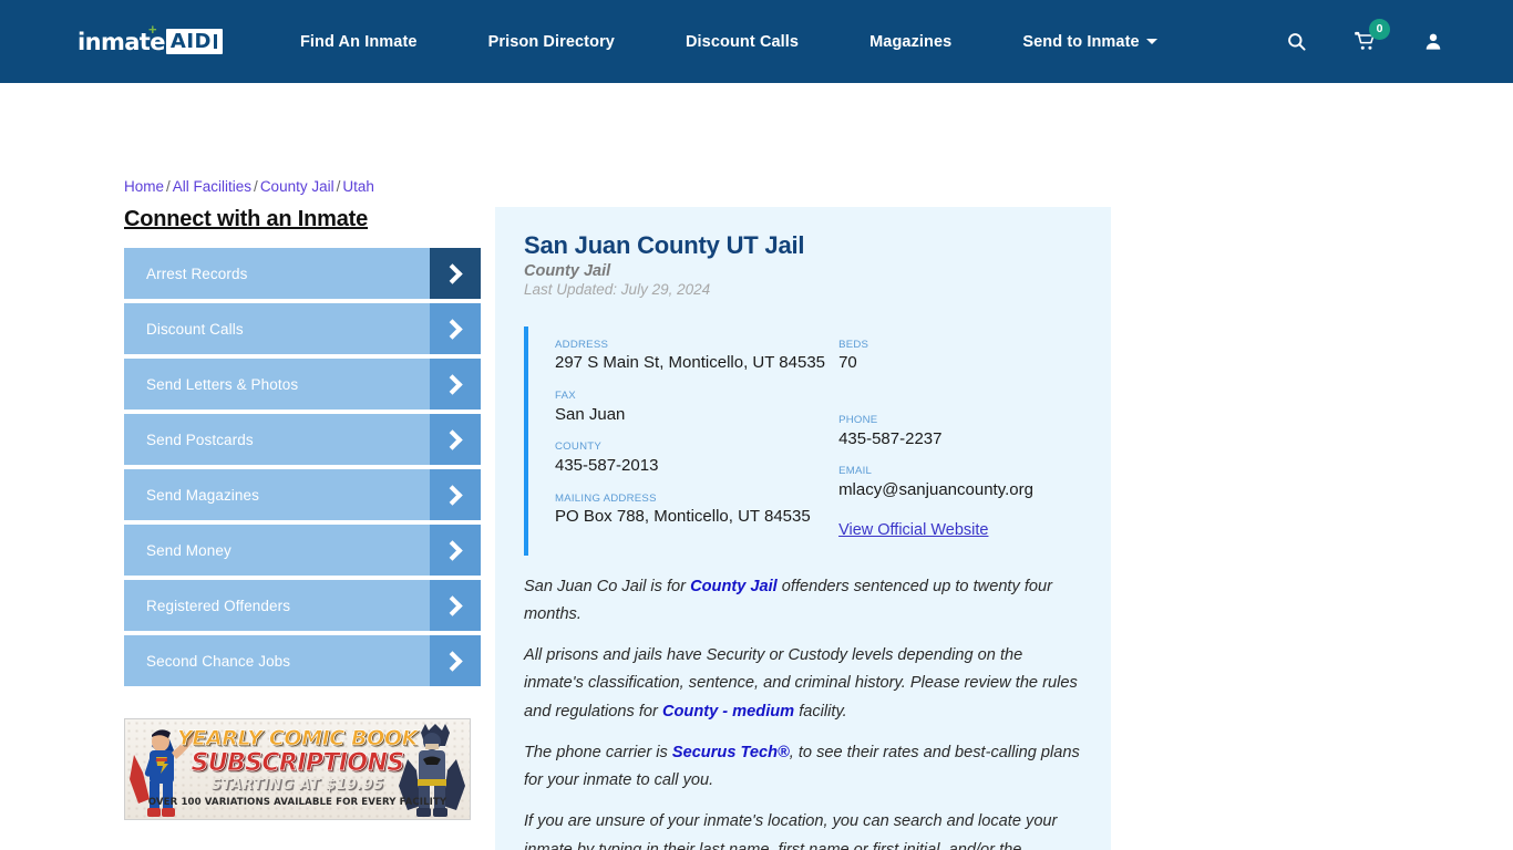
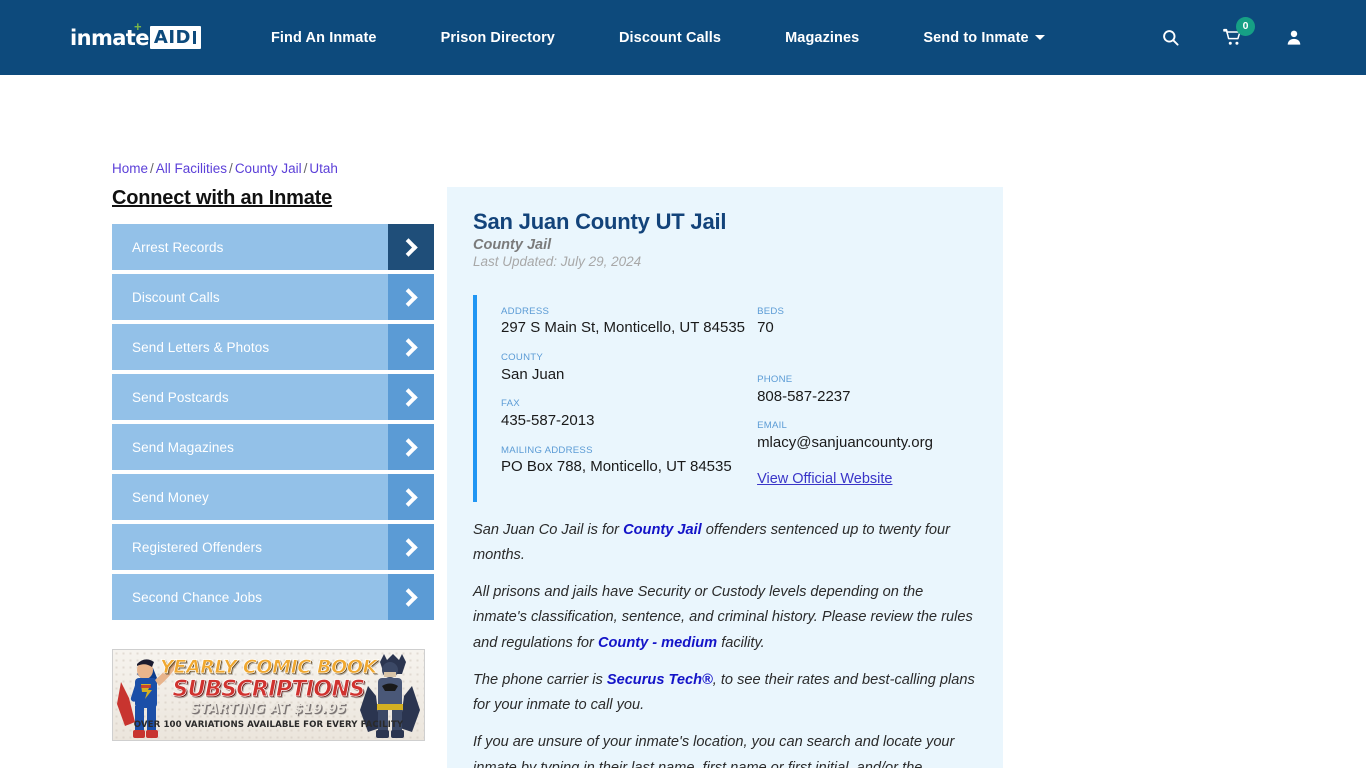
  inmate
  +
  AID
  Find An Inmate
  Prison Directory
  Discount Calls
  Magazines
  Send to Inmate
  0
  Home / All Facilities / County Jail / Utah
  Connect with an Inmate
  Arrest Records
  Discount Calls
  Send Letters & Photos
  Send Postcards
  Send Magazines
  Send Money
  Registered Offenders
  Second Chance Jobs
  YEARLY COMIC BOOK
  SUBSCRIPTIONS
  STARTING AT $19.95
  OVER 100 VARIATIONS AVAILABLE FOR EVERY FACILITY
  San Juan County UT Jail
  County Jail
  Last Updated: July 29, 2024
  ADDRESS
  297 S Main St, Monticello, UT 84535
- FAX
+ COUNTY
  San Juan
- COUNTY
+ FAX
  435-587-2013
  MAILING ADDRESS
  PO Box 788, Monticello, UT 84535
  BEDS
  70
  PHONE
- 435-587-2237
+ 808-587-2237
  EMAIL
  mlacy@sanjuancounty.org
  View Official Website
  San Juan Co Jail is for County Jail offenders sentenced up to twenty four months.
  All prisons and jails have Security or Custody levels depending on the inmate's classification, sentence, and criminal history. Please review the rules and regulations for County - medium facility.
  The phone carrier is Securus Tech®, to see their rates and best-calling plans for your inmate to call you.
